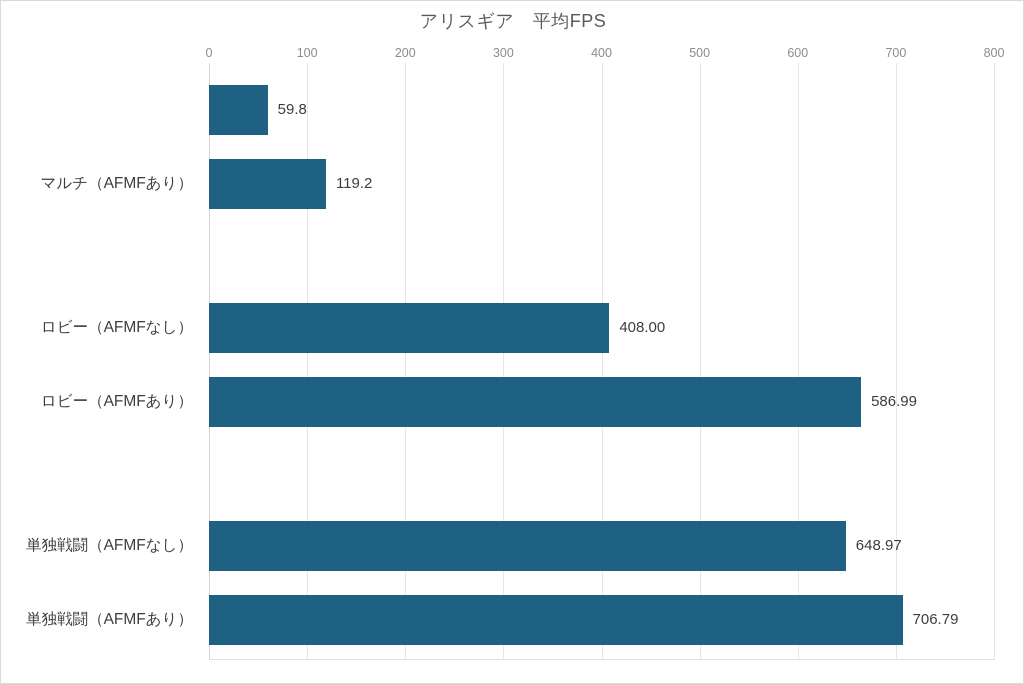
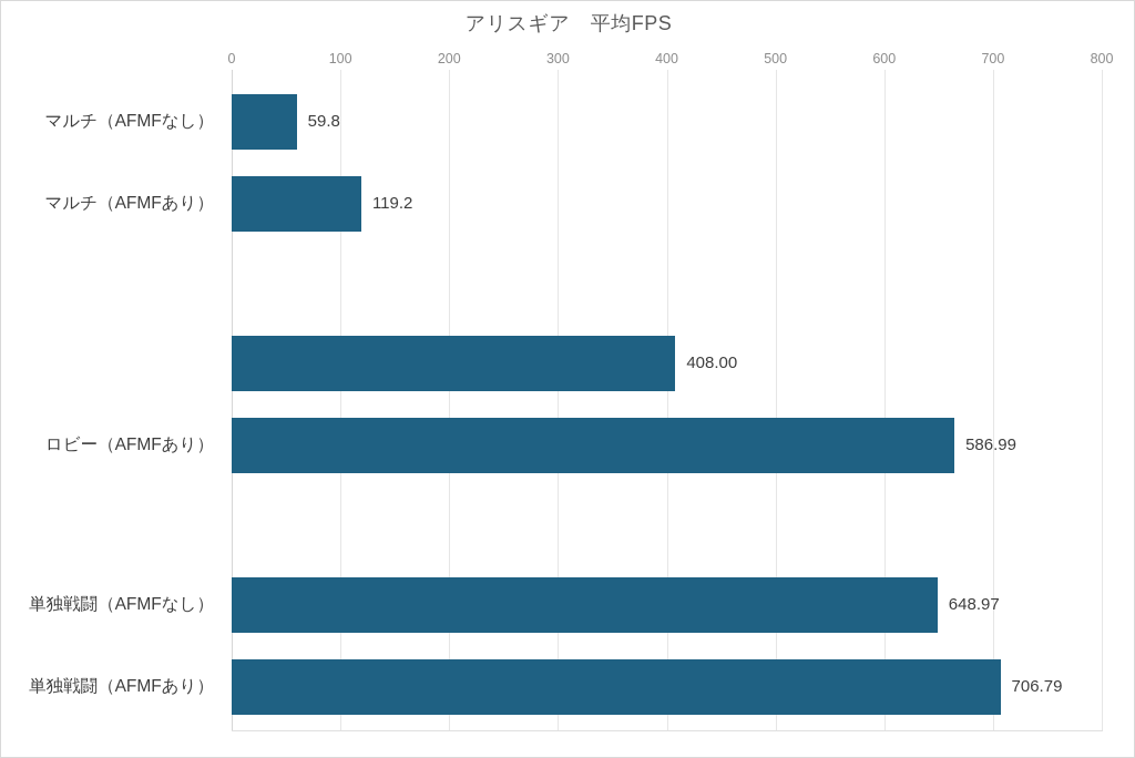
  アリスギア 平均FPS
  0
  100
  200
  300
  400
  500
  600
  700
  800
  59.8
  119.2
  408.00
  586.99
  648.97
  706.79
+ マルチ（AFMFなし）
  マルチ（AFMFあり）
- ロビー（AFMFなし）
  ロビー（AFMFあり）
  単独戦闘（AFMFなし）
  単独戦闘（AFMFあり）
